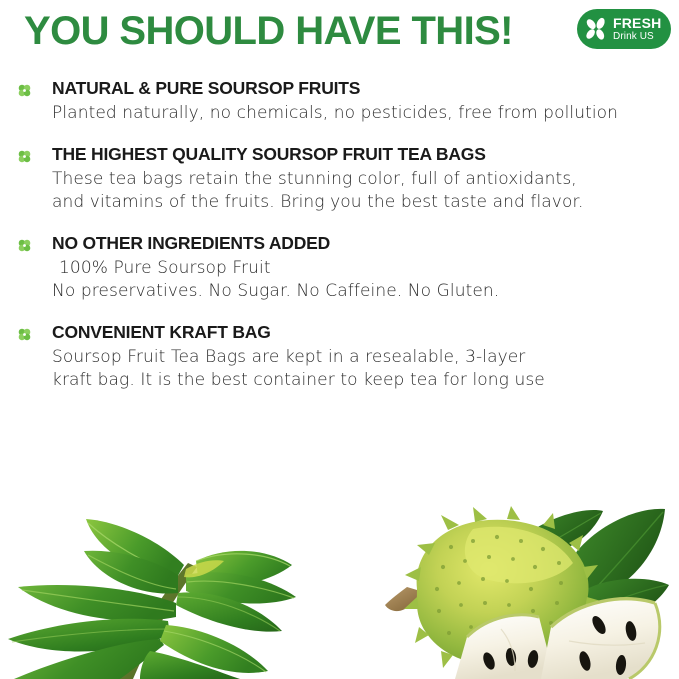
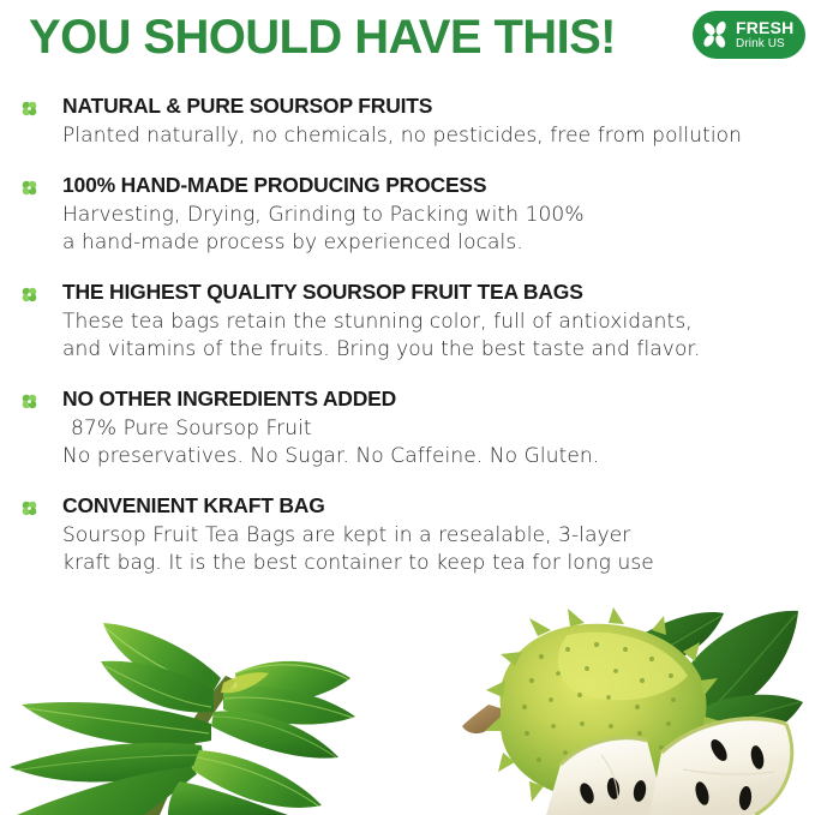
  YOU SHOULD HAVE THIS!
  FRESH
  Drink US
  NATURAL & PURE SOURSOP FRUITS
  Planted naturally, no chemicals, no pesticides, free from pollution
+ 100% HAND-MADE PRODUCING PROCESS
+ Harvesting, Drying, Grinding to Packing with 100%
+ a hand-made process by experienced locals.
  THE HIGHEST QUALITY SOURSOP FRUIT TEA BAGS
  These tea bags retain the stunning color, full of antioxidants,
  and vitamins of the fruits. Bring you the best taste and flavor.
  NO OTHER INGREDIENTS ADDED
- 100% Pure Soursop Fruit
+ 87% Pure Soursop Fruit
  No preservatives. No Sugar. No Caffeine. No Gluten.
  CONVENIENT KRAFT BAG
  Soursop Fruit Tea Bags are kept in a resealable, 3-layer
  kraft bag. It is the best container to keep tea for long use
